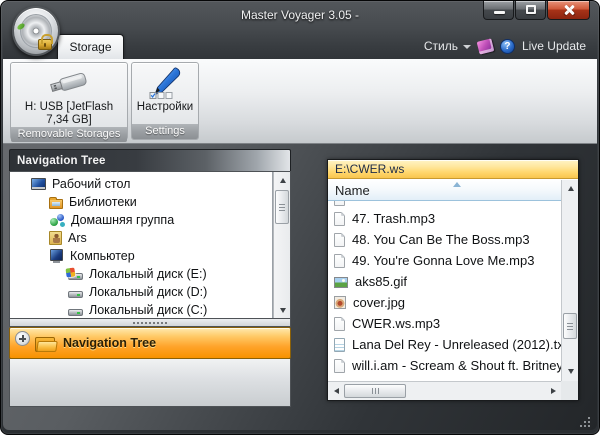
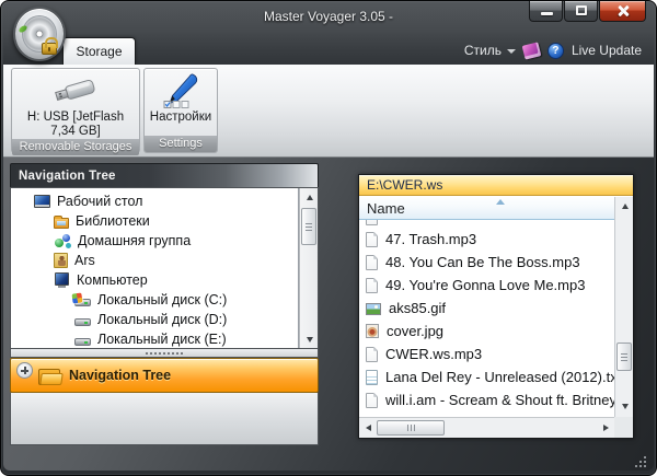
  Master Voyager 3.05 -
  Storage
  Стиль
  ?
  Live Update
  H: USB [JetFlash 7,34 GB]
  Removable Storages
  Настройки
  Settings
  Navigation Tree
  Рабочий стол
  Библиотеки
  Домашняя группа
  Ars
  Компьютер
- Локальный диск (E:)
+ Локальный диск (C:)
  Локальный диск (D:)
- Локальный диск (C:)
+ Локальный диск (E:)
  Navigation Tree
  E:\CWER.ws
  Name
  47. Trash.mp3
  48. You Can Be The Boss.mp3
  49. You're Gonna Love Me.mp3
  aks85.gif
  cover.jpg
  CWER.ws.mp3
  Lana Del Rey - Unreleased (2012).t
  will.i.am - Scream & Shout ft. Britney
